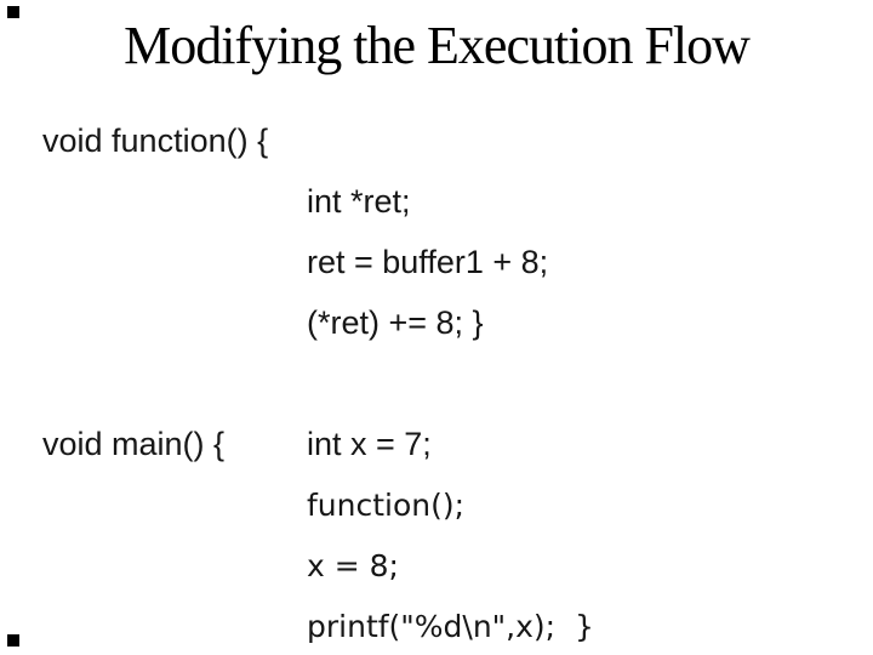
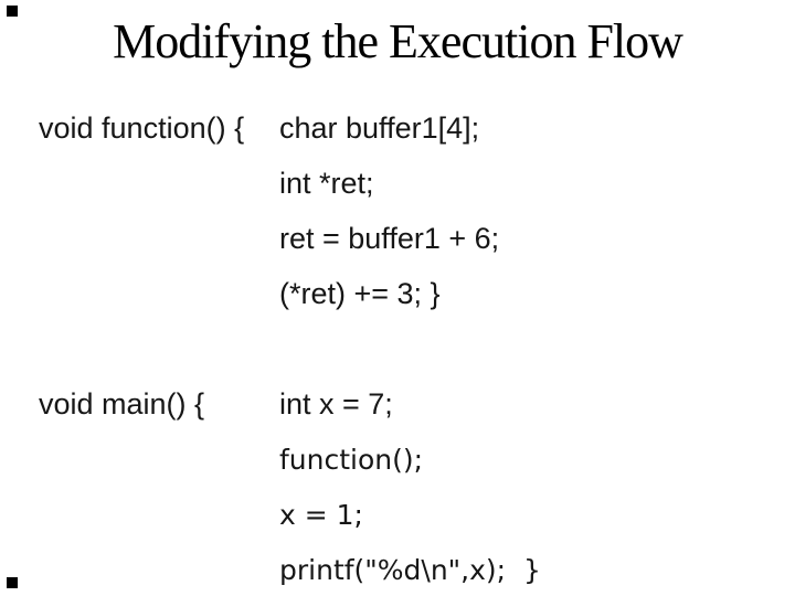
  Modifying the Execution Flow
  void function() {
+ char buffer1[4];
  int *ret;
- ret = buffer1 + 8;
+ ret = buffer1 + 6;
- (*ret) += 8; }
+ (*ret) += 3; }
  void main() {
  int x = 7;
  function();
- x = 8;
+ x = 1;
  printf("%d\n",x); }
